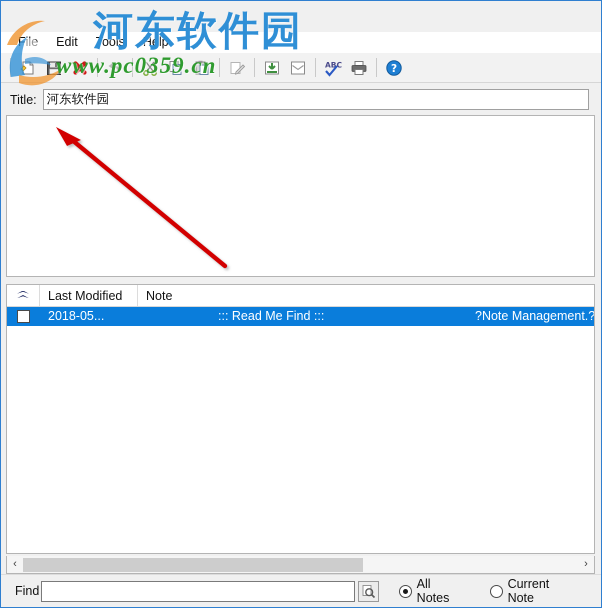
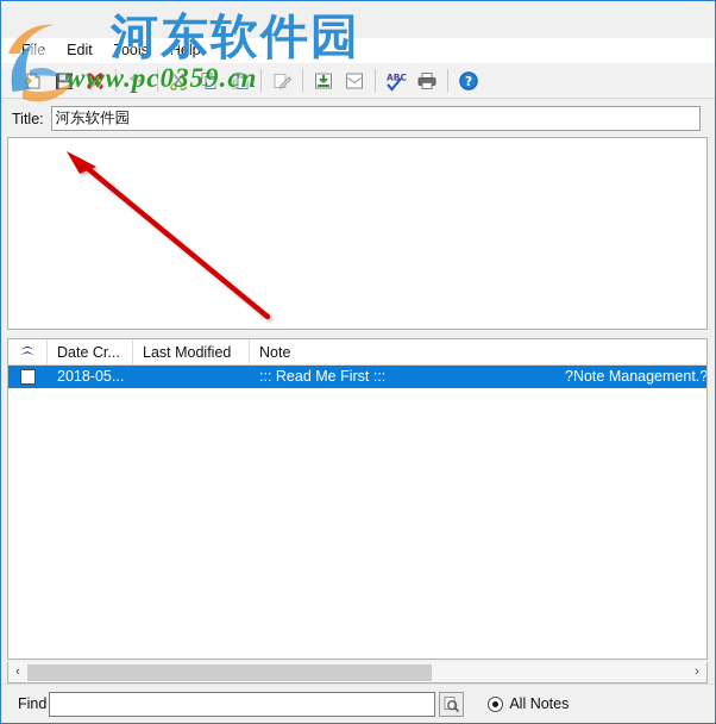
  File
  Edit
  Tools
  Help
  ABC
  ?
  Title:
  河东软件园
+ Date Cr...
  Last Modified
  Note
  2018-05...
- ::: Read Me Find :::
+ ::: Read Me First :::
  ?Note Management.?
  ‹
  ›
  Find
  All Notes
- Current Note
  河东软件园
  www.pc0359.cn
